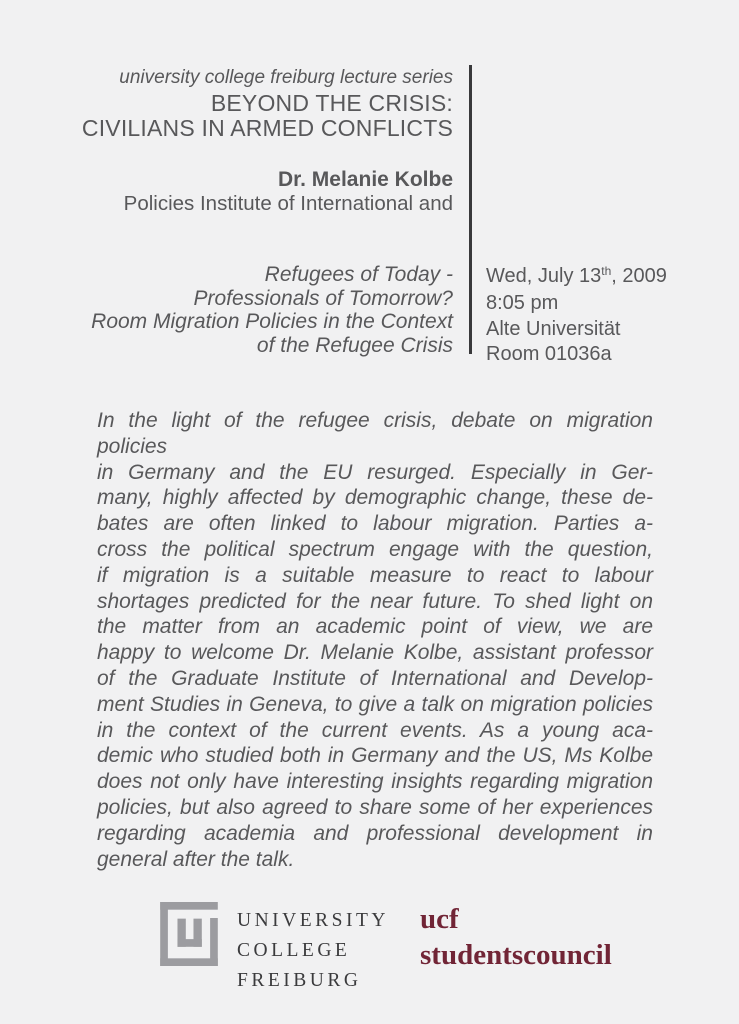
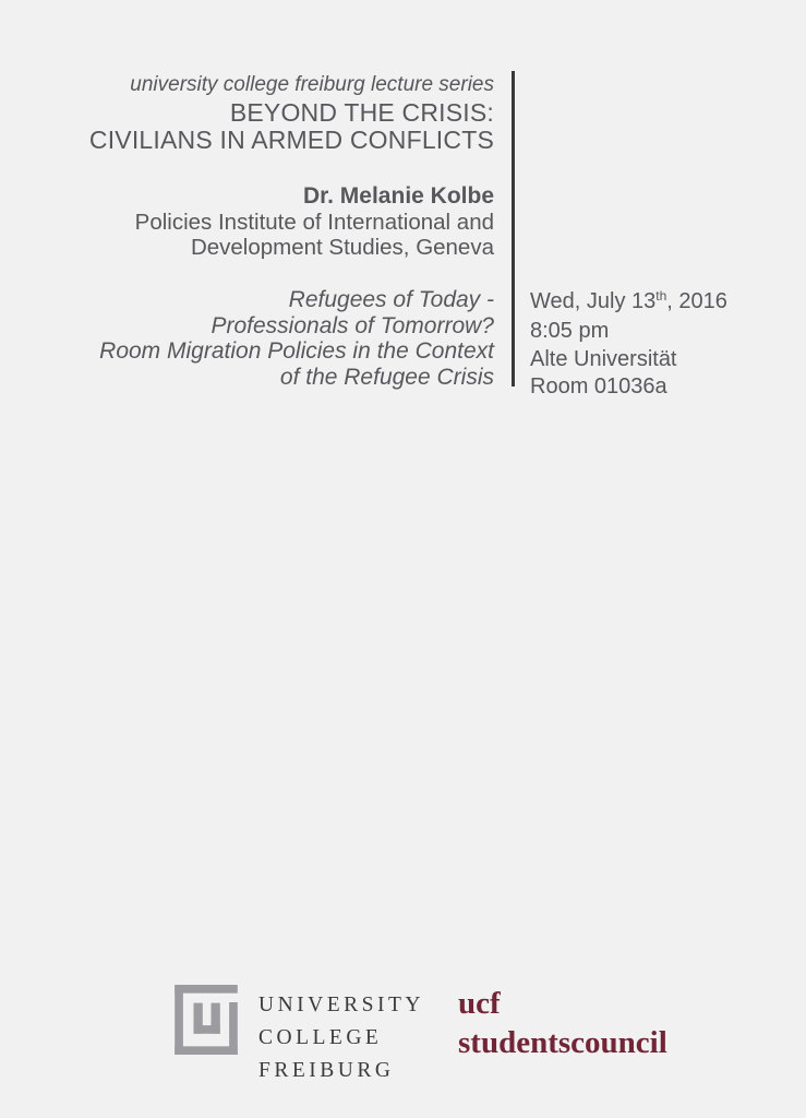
  university college freiburg lecture series
  BEYOND THE CRISIS:
  CIVILIANS IN ARMED CONFLICTS
  Dr. Melanie Kolbe
  Policies Institute of International and
+ Development Studies, Geneva
  Refugees of Today -
  Professionals of Tomorrow?
  Room Migration Policies in the Context
  of the Refugee Crisis
- Wed, July 13th, 2009
+ Wed, July 13th, 2016
  8:05 pm
  Alte Universität
  Room 01036a
- In the light of the refugee crisis, debate on migration policies
- in Germany and the EU resurged. Especially in Ger-
- many, highly affected by demographic change, these de-
- bates are often linked to labour migration. Parties a-
- cross the political spectrum engage with the question,
- if migration is a suitable measure to react to labour
- shortages predicted for the near future. To shed light on
- the matter from an academic point of view, we are
- happy to welcome Dr. Melanie Kolbe, assistant professor
- of the Graduate Institute of International and Develop-
- ment Studies in Geneva, to give a talk on migration policies
- in the context of the current events. As a young aca-
- demic who studied both in Germany and the US, Ms Kolbe
- does not only have interesting insights regarding migration
- policies, but also agreed to share some of her experiences
- regarding academia and professional development in
- general after the talk.
  UNIVERSITY
  COLLEGE
  FREIBURG
  ucf
  studentscouncil
